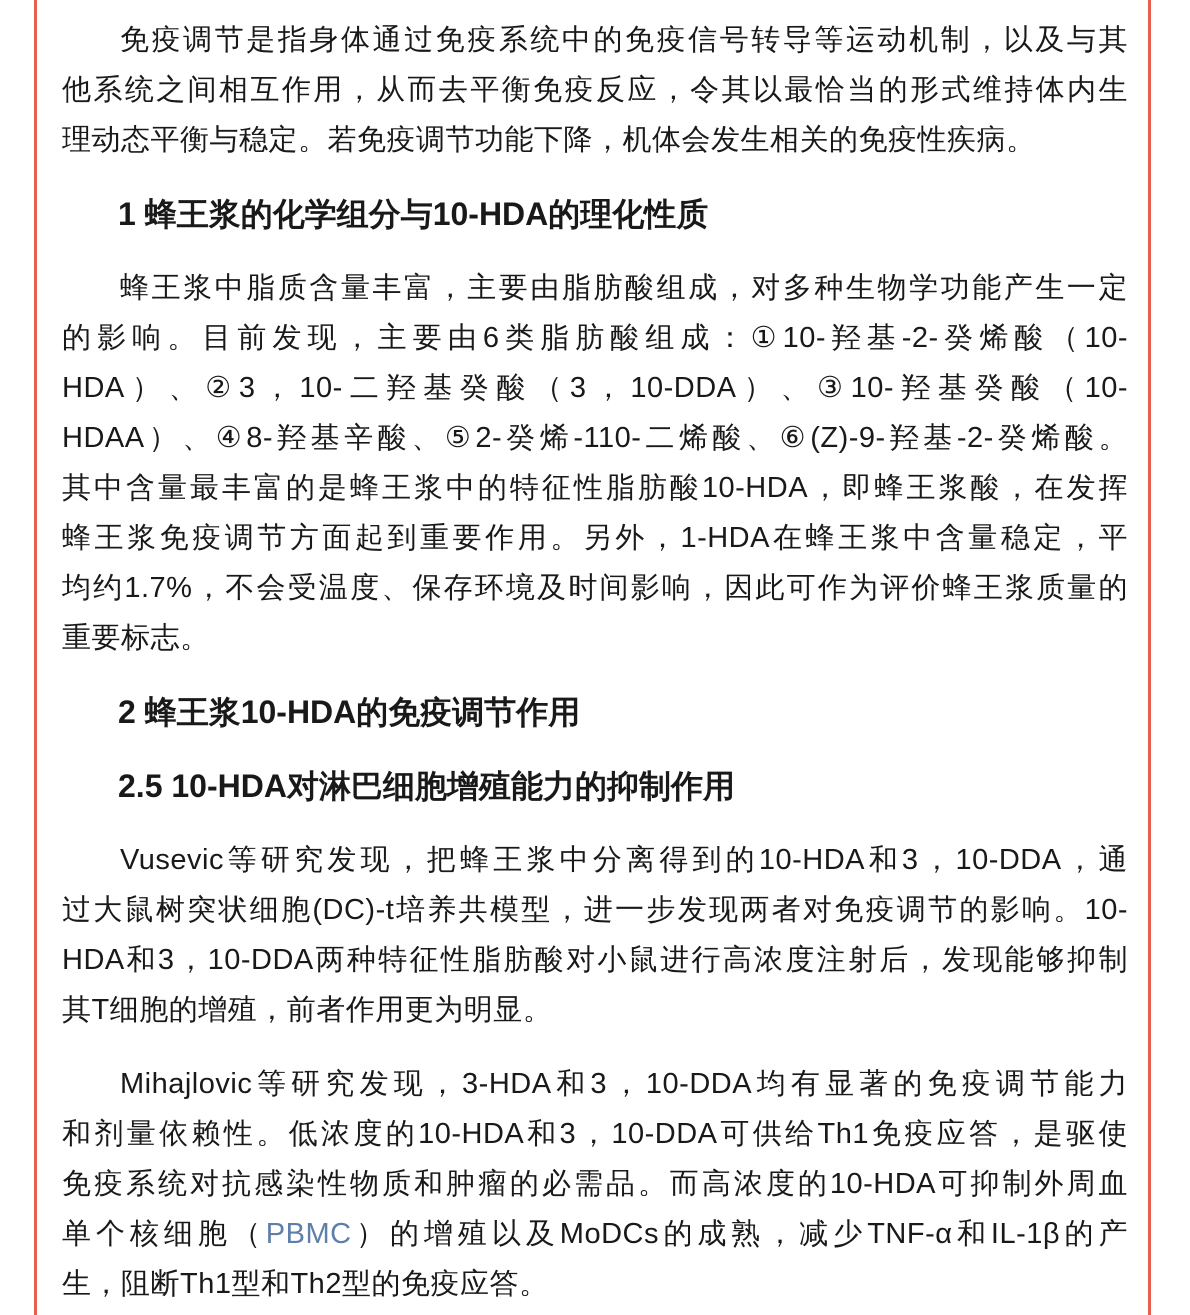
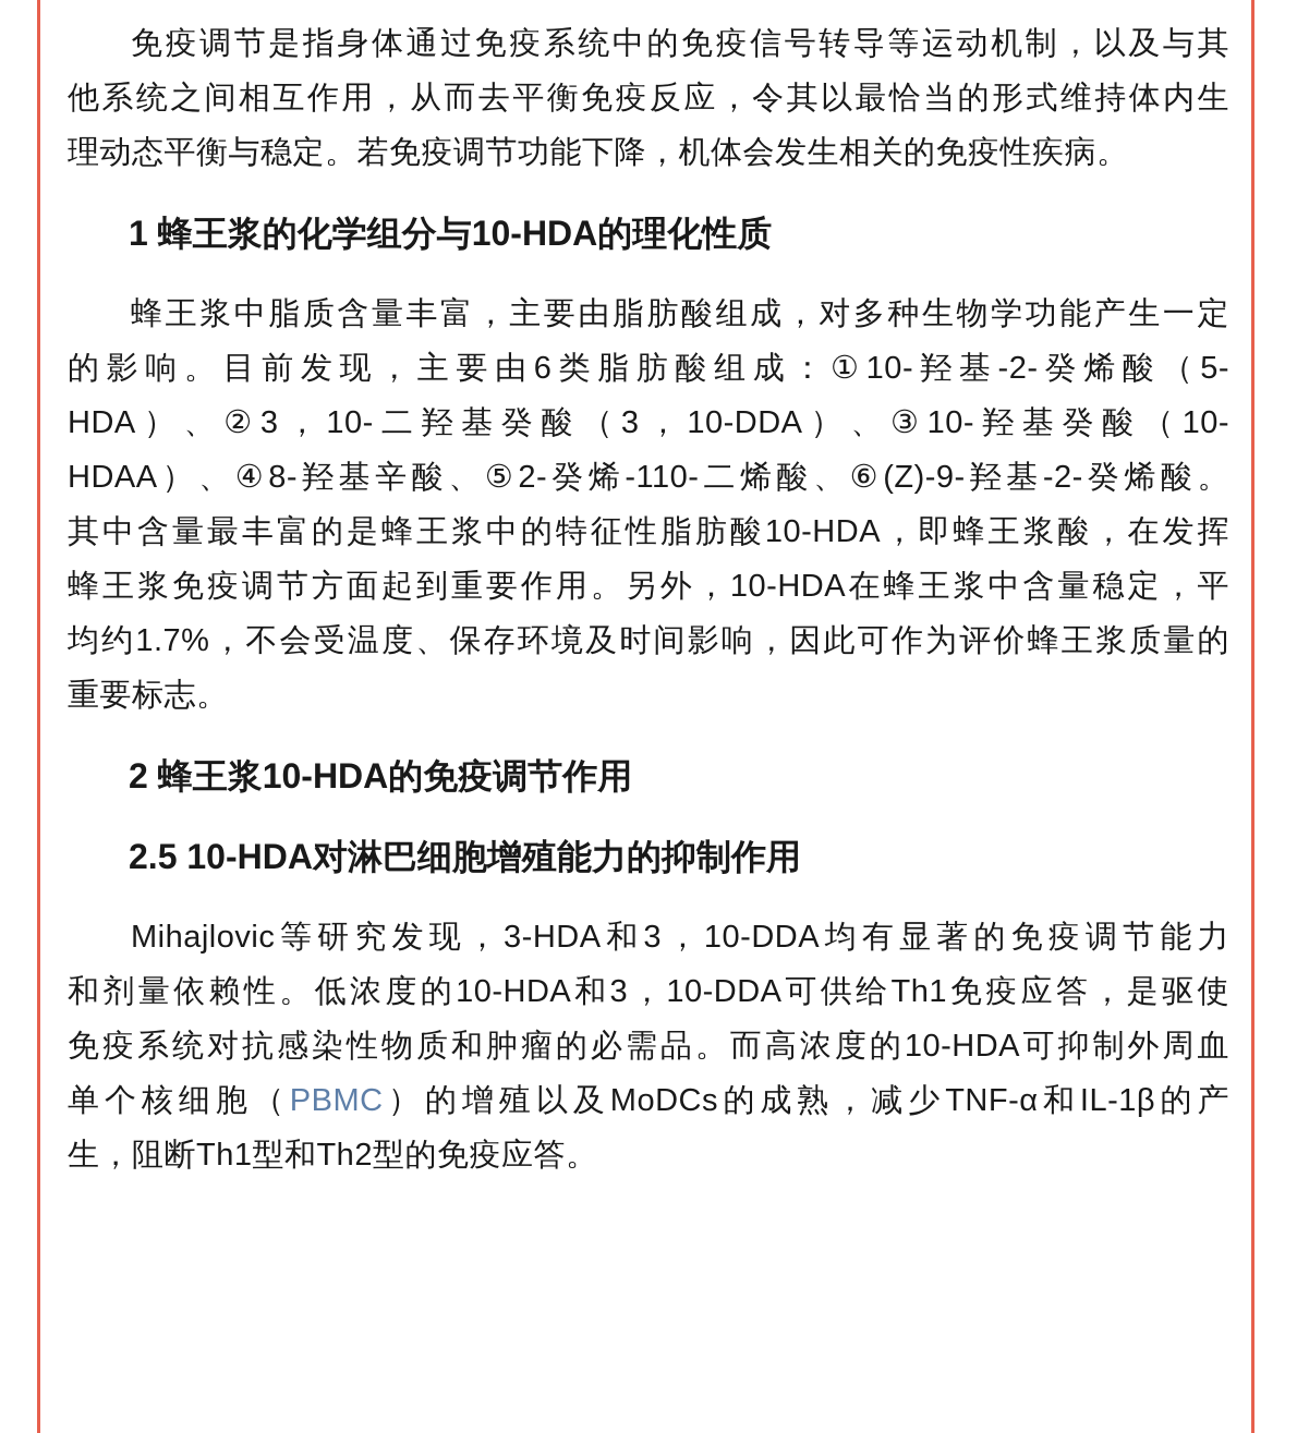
  免疫调节是指身体通过免疫系统中的免疫信号转导等运动机制，以及与其
  他系统之间相互作用，从而去平衡免疫反应，令其以最恰当的形式维持体内生
  理动态平衡与稳定。若免疫调节功能下降，机体会发生相关的免疫性疾病。
  1 蜂王浆的化学组分与10-HDA的理化性质
  蜂王浆中脂质含量丰富，主要由脂肪酸组成，对多种生物学功能产生一定
- 的影响。目前发现，主要由6类脂肪酸组成：①10-羟基-2-癸烯酸（10-
+ 的影响。目前发现，主要由6类脂肪酸组成：①10-羟基-2-癸烯酸（5-
  HDA）、②3，10-二羟基癸酸（3，10-DDA）、③10-羟基癸酸（10-
  HDAA）、④8-羟基辛酸、⑤2-癸烯-110-二烯酸、⑥(Z)-9-羟基-2-癸烯酸。
  其中含量最丰富的是蜂王浆中的特征性脂肪酸10-HDA，即蜂王浆酸，在发挥
- 蜂王浆免疫调节方面起到重要作用。另外，1-HDA在蜂王浆中含量稳定，平
+ 蜂王浆免疫调节方面起到重要作用。另外，10-HDA在蜂王浆中含量稳定，平
  均约1.7%，不会受温度、保存环境及时间影响，因此可作为评价蜂王浆质量的
  重要标志。
  2 蜂王浆10-HDA的免疫调节作用
  2.5 10-HDA对淋巴细胞增殖能力的抑制作用
- Vusevic等研究发现，把蜂王浆中分离得到的10-HDA和3，10-DDA，通
- 过大鼠树突状细胞(DC)-t培养共模型，进一步发现两者对免疫调节的影响。10-
- HDA和3，10-DDA两种特征性脂肪酸对小鼠进行高浓度注射后，发现能够抑制
- 其T细胞的增殖，前者作用更为明显。
  Mihajlovic等研究发现，3-HDA和3，10-DDA均有显著的免疫调节能力
  和剂量依赖性。低浓度的10-HDA和3，10-DDA可供给Th1免疫应答，是驱使
  免疫系统对抗感染性物质和肿瘤的必需品。而高浓度的10-HDA可抑制外周血
  单个核细胞（PBMC）的增殖以及MoDCs的成熟，减少TNF-α和IL-1β的产
  生，阻断Th1型和Th2型的免疫应答。
